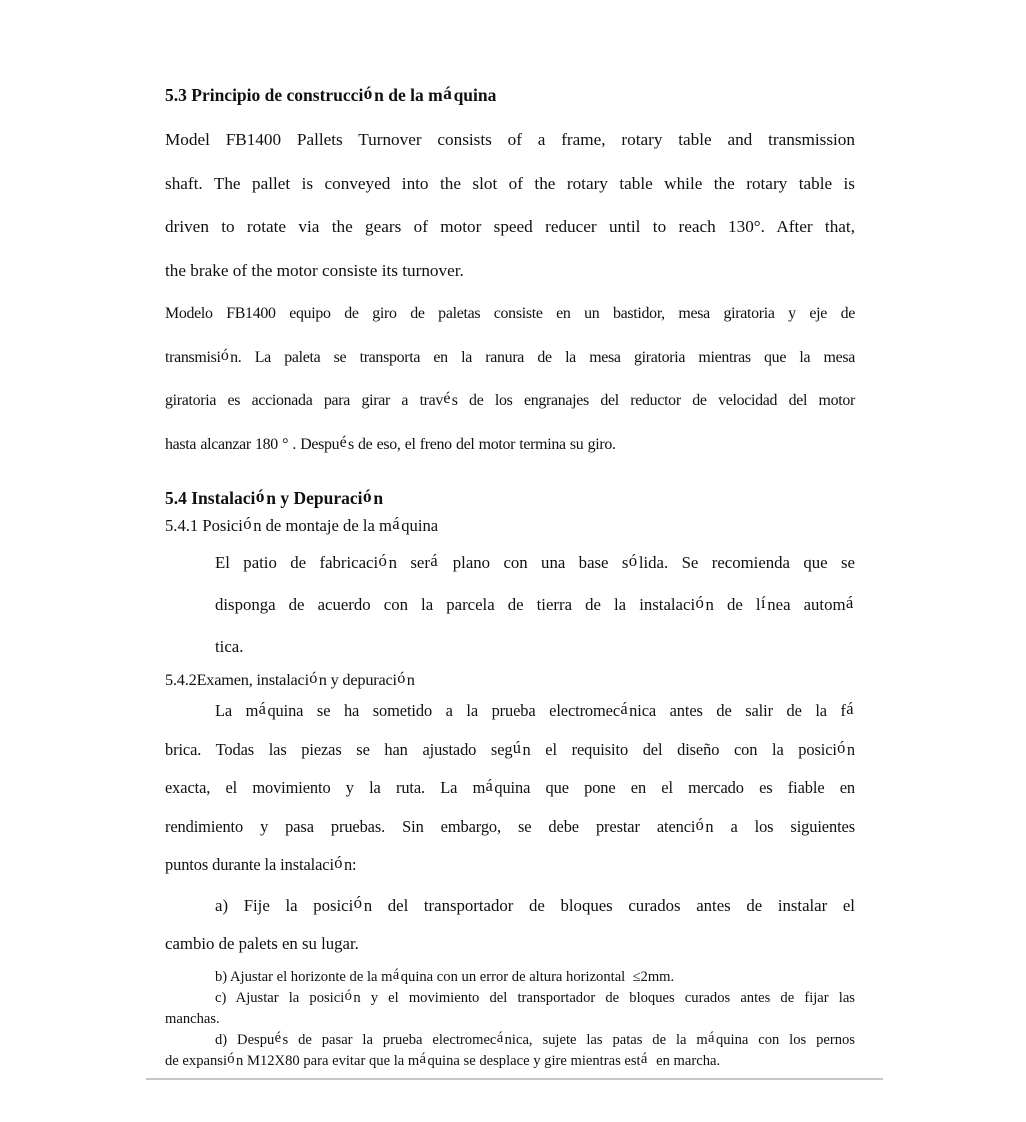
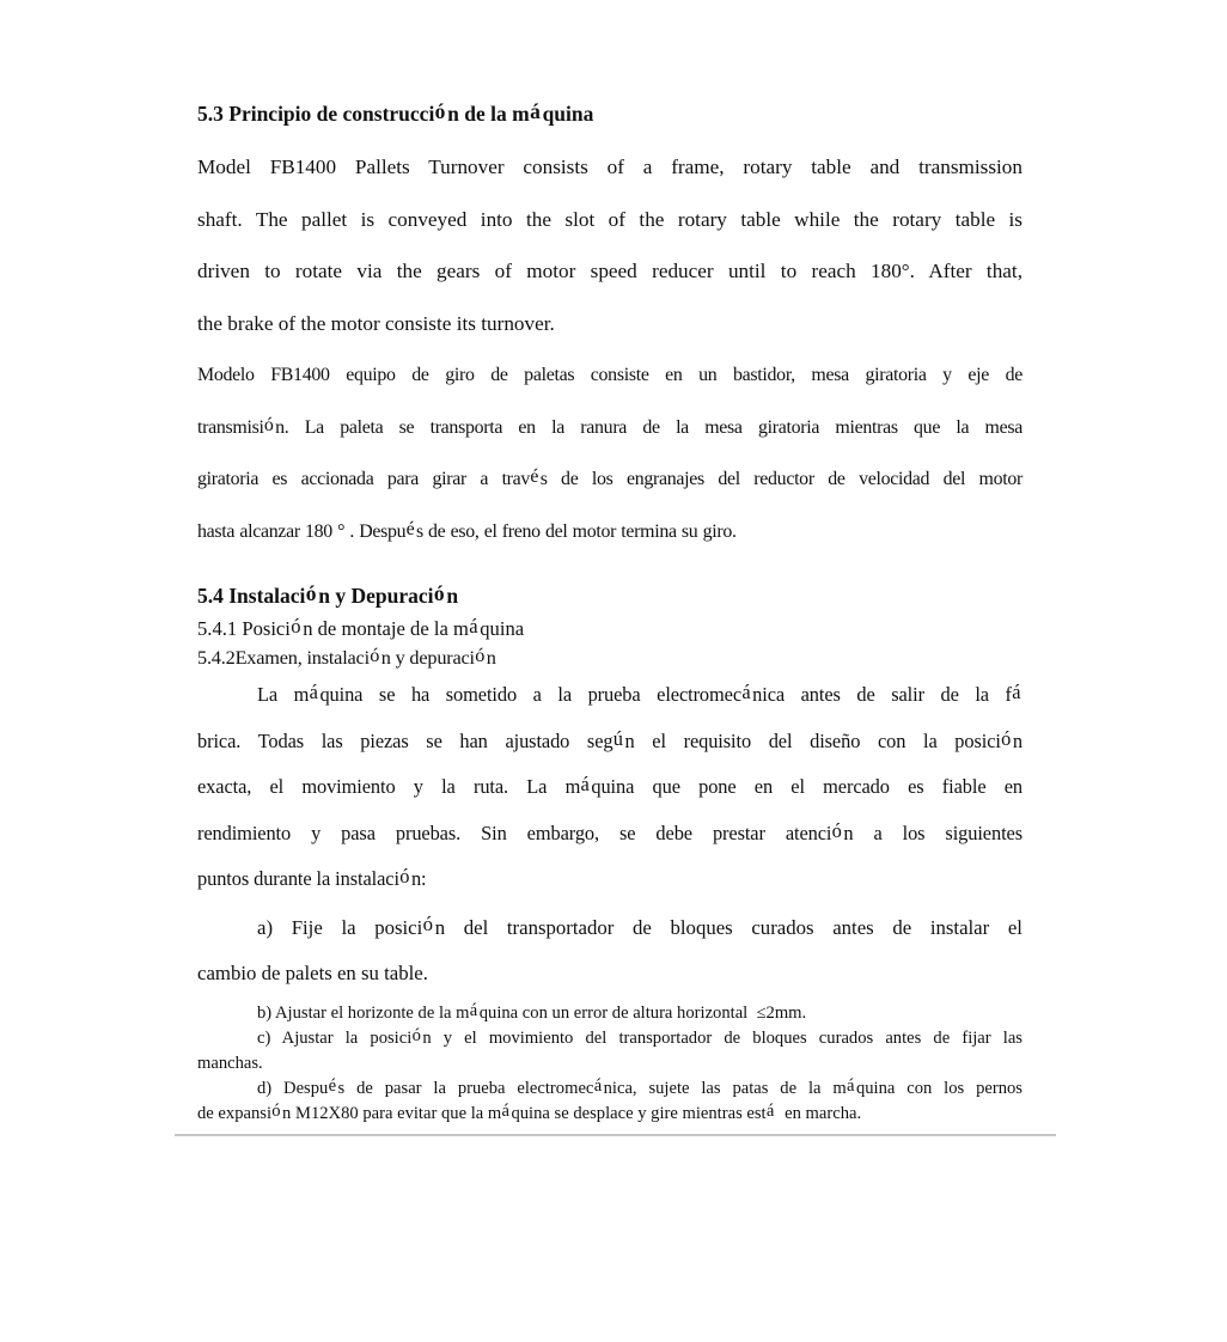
  5.3 Principio de construcción de la máquina
  Model FB1400 Pallets Turnover consists of a frame, rotary table and transmission
  shaft. The pallet is conveyed into the slot of the rotary table while the rotary table is
- driven to rotate via the gears of motor speed reducer until to reach 130°. After that,
+ driven to rotate via the gears of motor speed reducer until to reach 180°. After that,
  the brake of the motor consiste its turnover.
  Modelo FB1400 equipo de giro de paletas consiste en un bastidor, mesa giratoria y eje de
  transmisión. La paleta se transporta en la ranura de la mesa giratoria mientras que la mesa
  giratoria es accionada para girar a través de los engranajes del reductor de velocidad del motor
  hasta alcanzar 180 ° . Después de eso, el freno del motor termina su giro.
  5.4 Instalación y Depuración
  5.4.1 Posición de montaje de la máquina
- El patio de fabricación será plano con una base sólida. Se recomienda que se
- disponga de acuerdo con la parcela de tierra de la instalación de línea automá
- tica.
  5.4.2Examen, instalación y depuración
  La máquina se ha sometido a la prueba electromecánica antes de salir de la fá
  brica. Todas las piezas se han ajustado según el requisito del diseño con la posición
  exacta, el movimiento y la ruta. La máquina que pone en el mercado es fiable en
  rendimiento y pasa pruebas. Sin embargo, se debe prestar atención a los siguientes
  puntos durante la instalación:
  a) Fije la posición del transportador de bloques curados antes de instalar el
- cambio de palets en su lugar.
+ cambio de palets en su table.
  b) Ajustar el horizonte de la máquina con un error de altura horizontal ≤2mm.
  c) Ajustar la posición y el movimiento del transportador de bloques curados antes de fijar las
  manchas.
  d) Después de pasar la prueba electromecánica, sujete las patas de la máquina con los pernos
  de expansión M12X80 para evitar que la máquina se desplace y gire mientras está en marcha.
